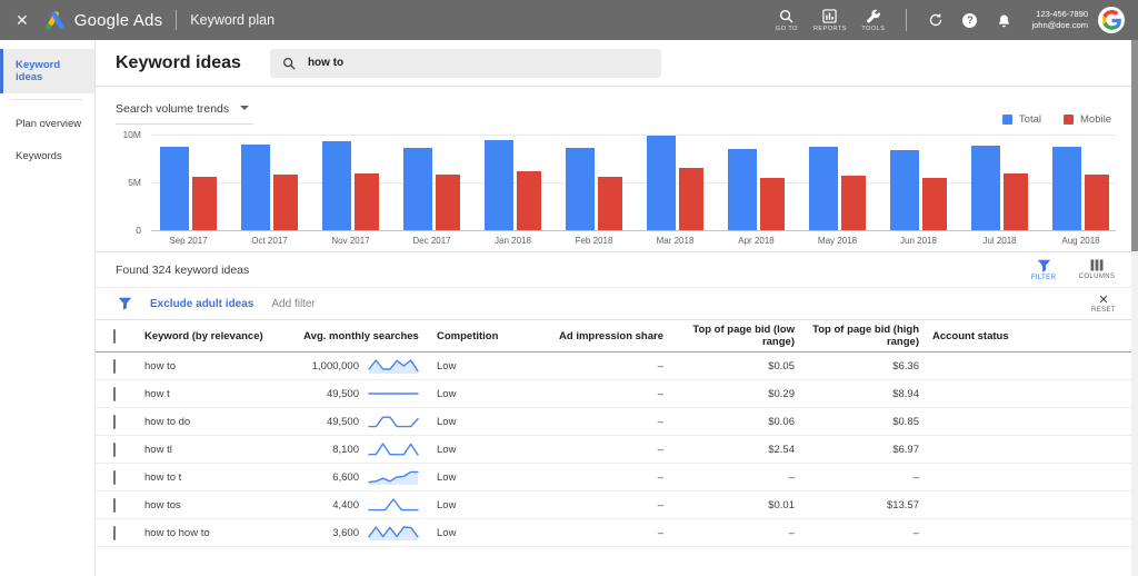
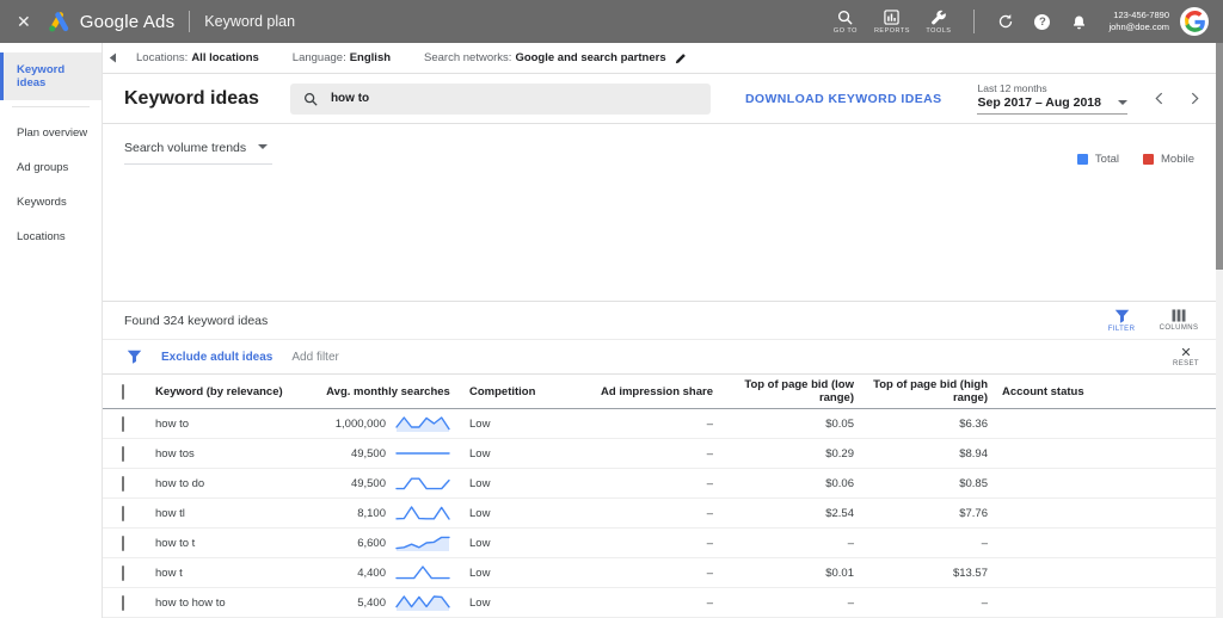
  ✕
  Google Ads
  Keyword plan
  ?
  123-456-7890
  john@doe.com
  Keyword ideas
  Plan overview
+ Ad groups
  Keywords
+ Locations
+ Locations:
+ All locations
+ Language:
+ English
+ Search networks:
+ Google and search partners
  Keyword ideas
  how to
+ DOWNLOAD KEYWORD IDEAS
+ Last 12 months
+ Sep 2017 – Aug 2018
  Search volume trends
  Total
  Mobile
- 10M
- 5M
- 0
- Sep 2017
- Oct 2017
- Nov 2017
- Dec 2017
- Jan 2018
- Feb 2018
- Mar 2018
- Apr 2018
- May 2018
- Jun 2018
- Jul 2018
- Aug 2018
  Found 324 keyword ideas
  Exclude adult ideas
  Add filter
  ✕
  Keyword (by relevance)
  Avg. monthly searches
  Competition
  Ad impression share
  Top of page bid (low range)
  Top of page bid (high range)
  Account status
  how to
  1,000,000
  Low
  –
  $0.05
  $6.36
- how t
+ how tos
  49,500
  Low
  –
  $0.29
  $8.94
  how to do
  49,500
  Low
  –
  $0.06
  $0.85
  how tl
  8,100
  Low
  –
  $2.54
- $6.97
+ $7.76
  how to t
  6,600
  Low
  –
  –
  –
- how tos
+ how t
  4,400
  Low
  –
  $0.01
  $13.57
  how to how to
- 3,600
+ 5,400
  Low
  –
  –
  –
